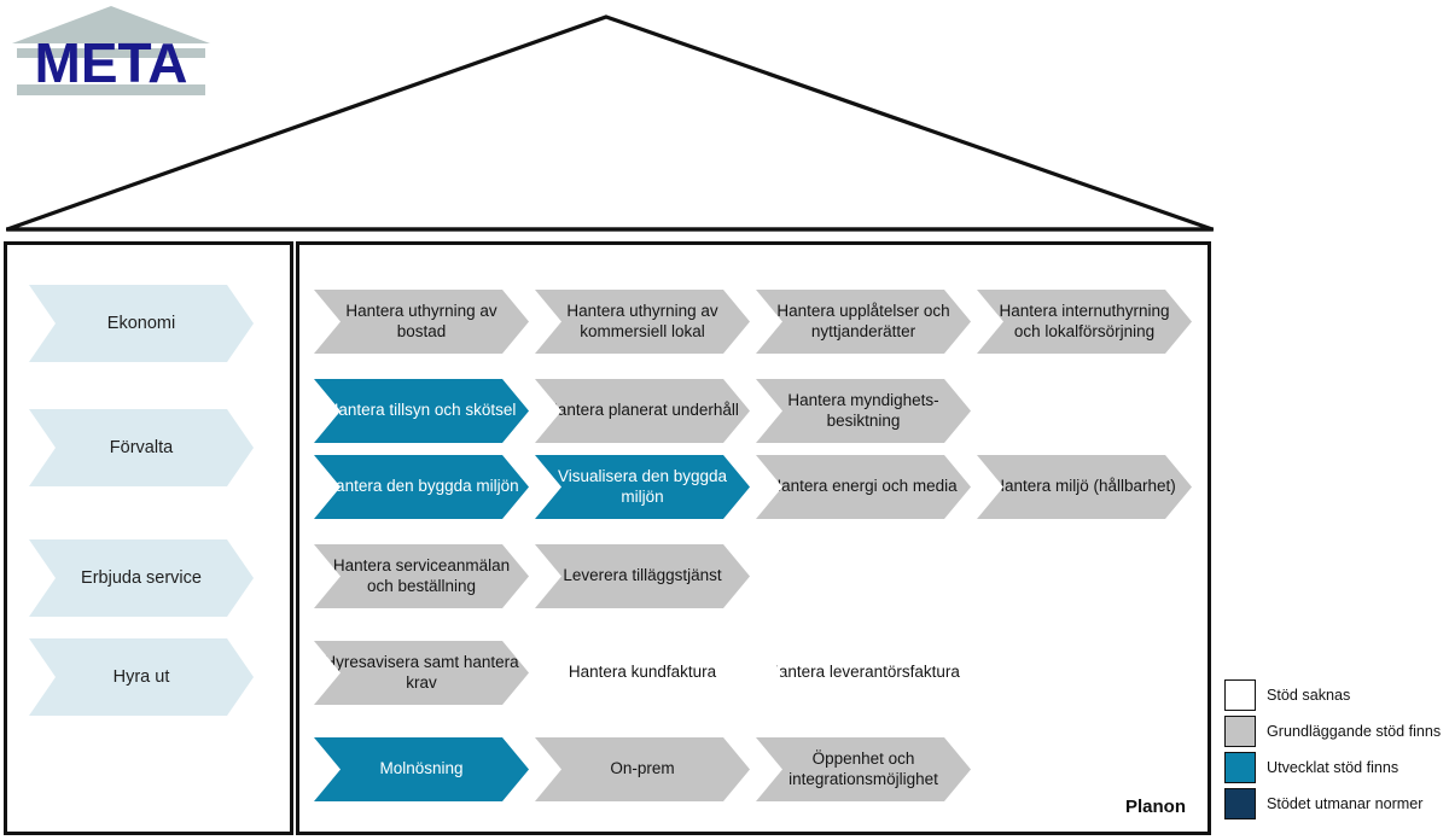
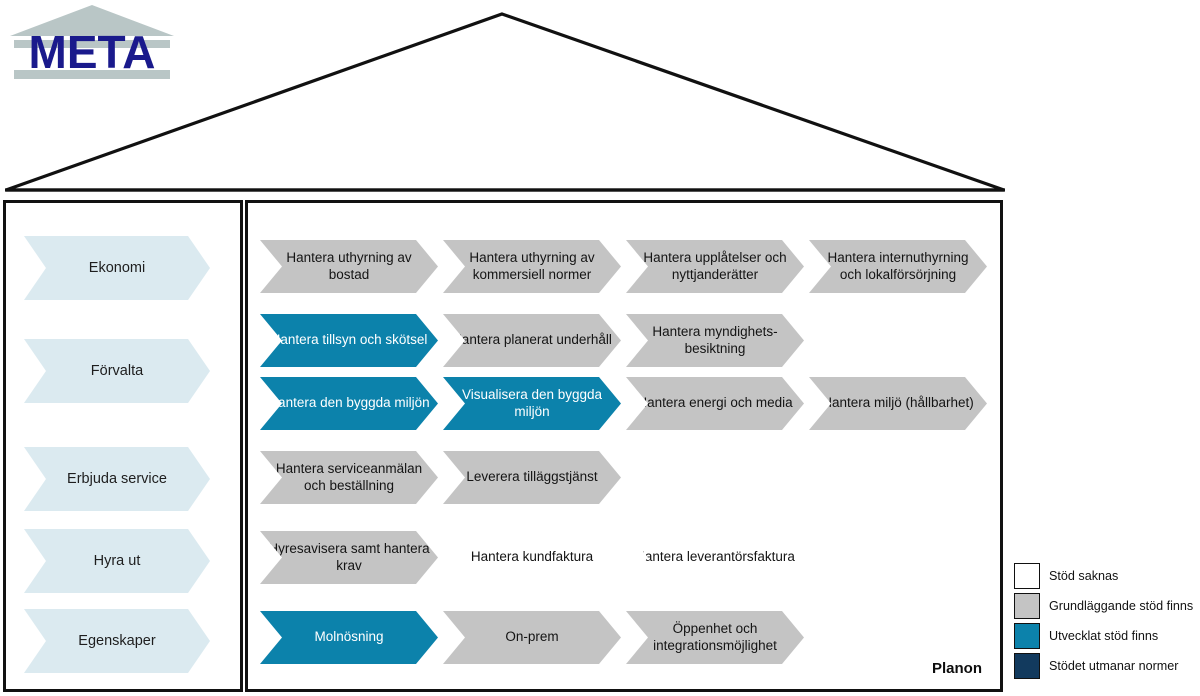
  META
  Planon
  Ekonomi
  Förvalta
  Erbjuda service
  Hyra ut
+ Egenskaper
  Hantera uthyrning av bostad
- Hantera uthyrning av kommersiell lokal
+ Hantera uthyrning av kommersiell normer
  Hantera upplåtelser och nyttjanderätter
  Hantera internuthyrning och lokalförsörjning
  antera tillsyn och skötsel
  antera planerat underhåll
  Hantera myndighets-besiktning
  antera den byggda miljön
  Visualisera den byggda miljön
  antera energi och media
  antera miljö (hållbarhet)
  Hantera serviceanmälan och beställning
  Leverera tilläggstjänst
  yresavisera samt hantera krav
  Hantera kundfaktura
  antera leverantörsfaktura
  Molnösning
  On-prem
  Öppenhet och integrationsmöjlighet
  Stöd saknas
  Grundläggande stöd finns
  Utvecklat stöd finns
  Stödet utmanar normer
